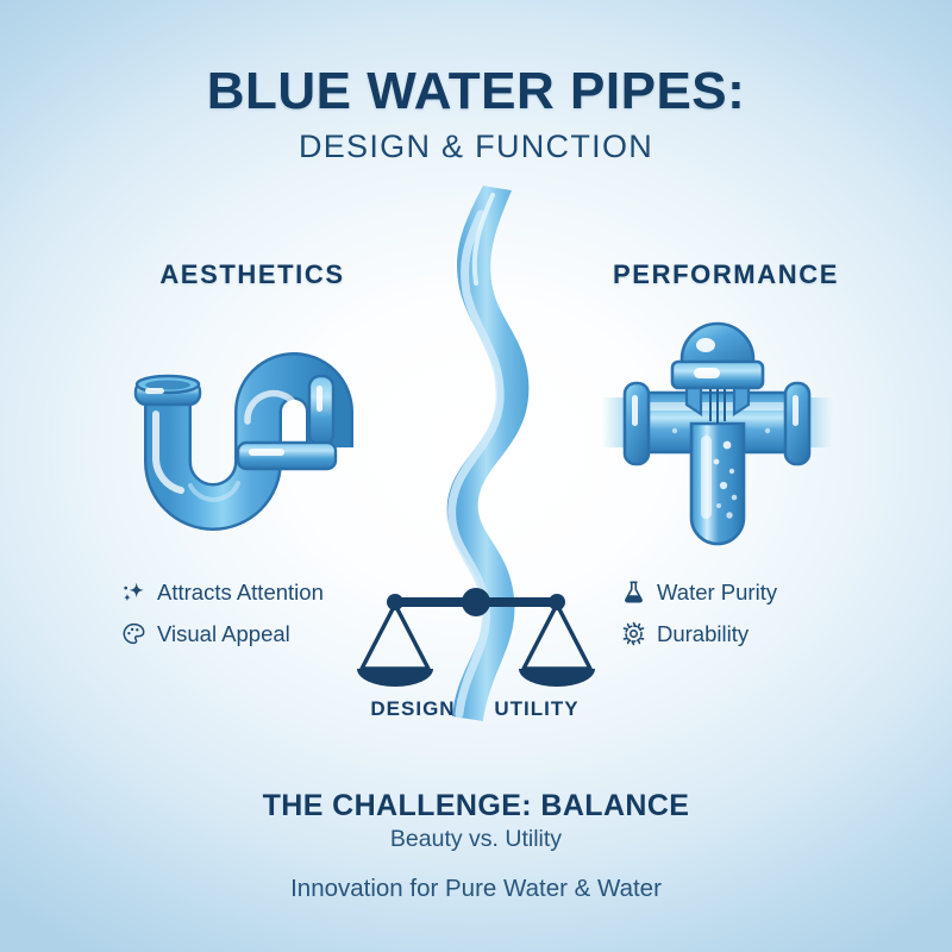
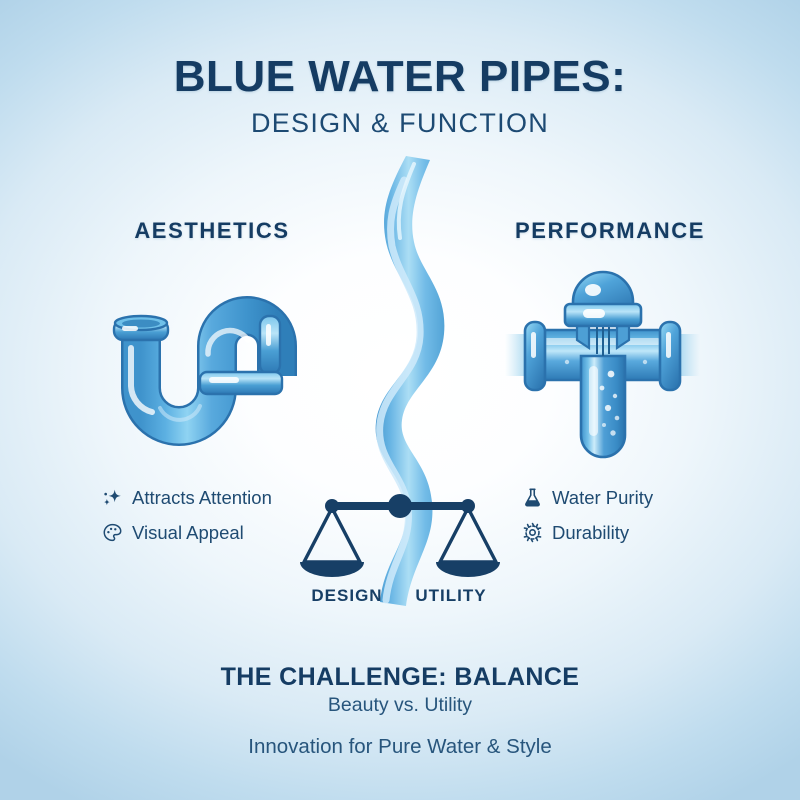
  BLUE WATER PIPES:
  DESIGN & FUNCTION
  AESTHETICS
  PERFORMANCE
  DESIGN
  UTILITY
  Attracts Attention
  Visual Appeal
  Water Purity
  Durability
  THE CHALLENGE: BALANCE
  Beauty vs. Utility
- Innovation for Pure Water & Water
+ Innovation for Pure Water & Style
